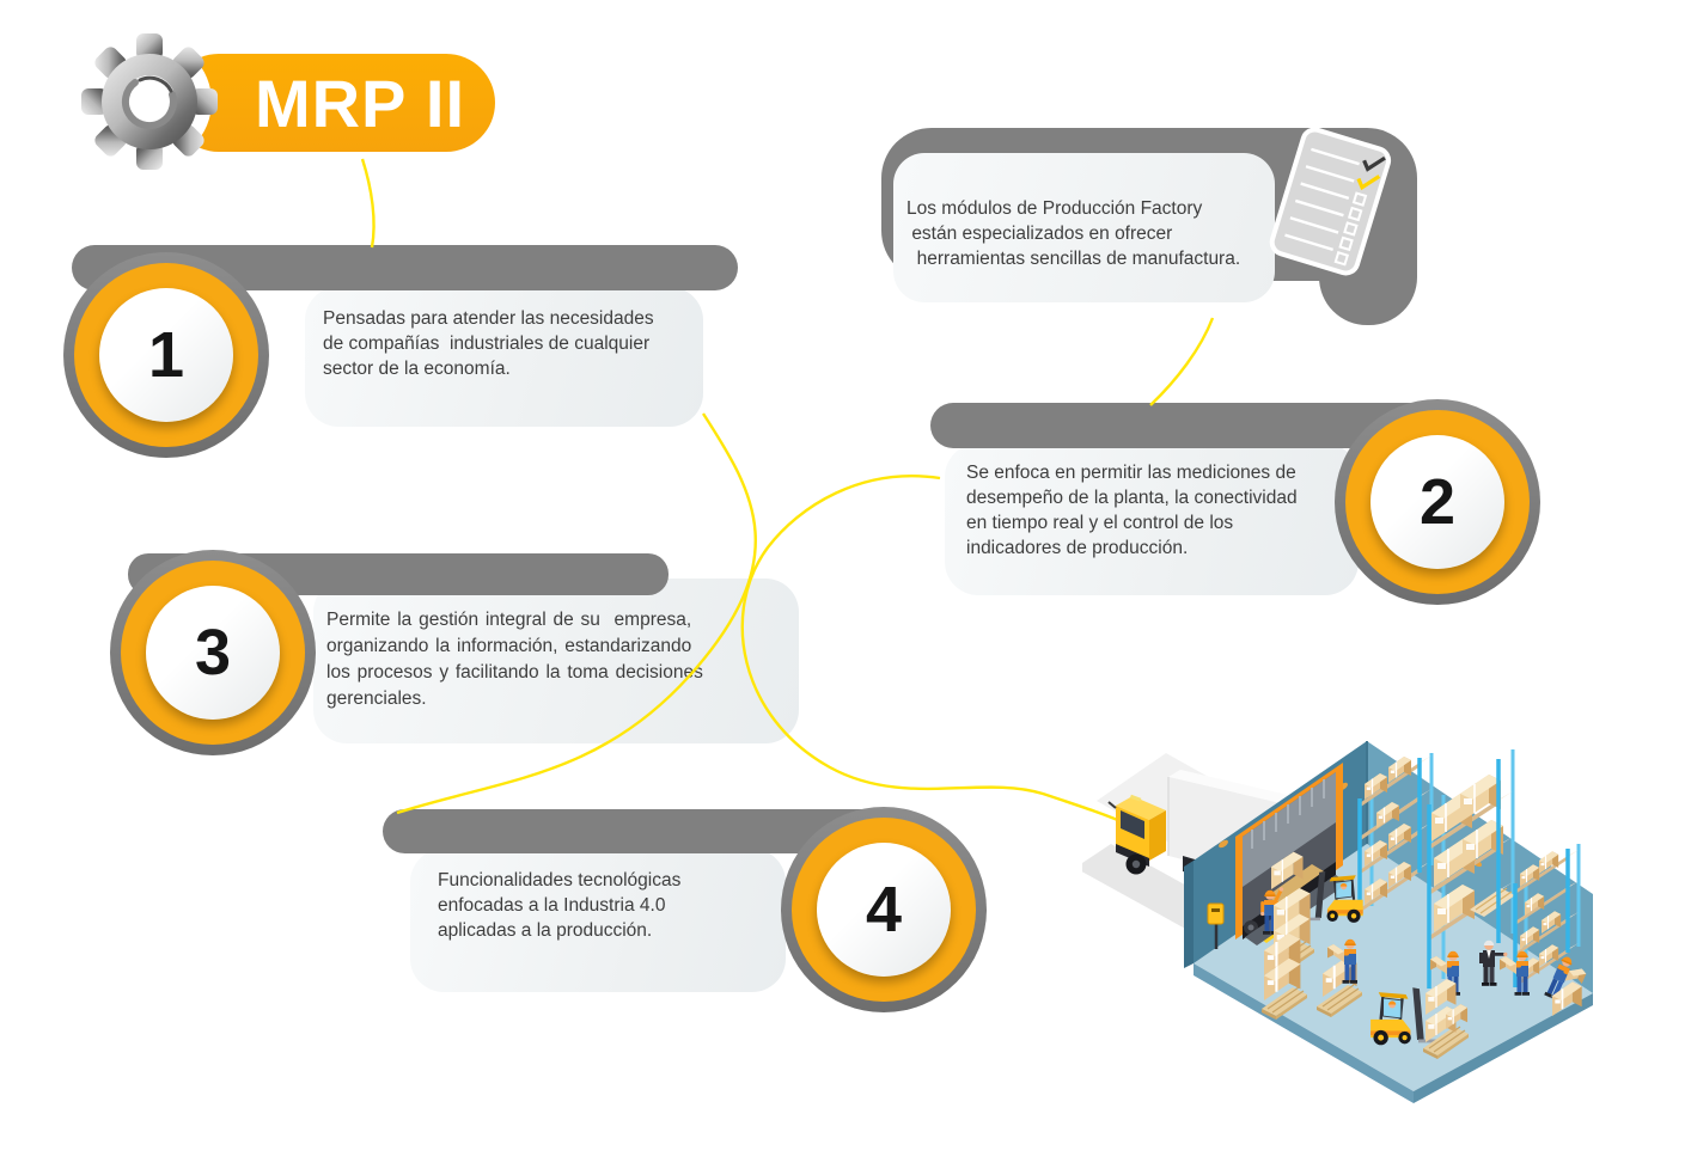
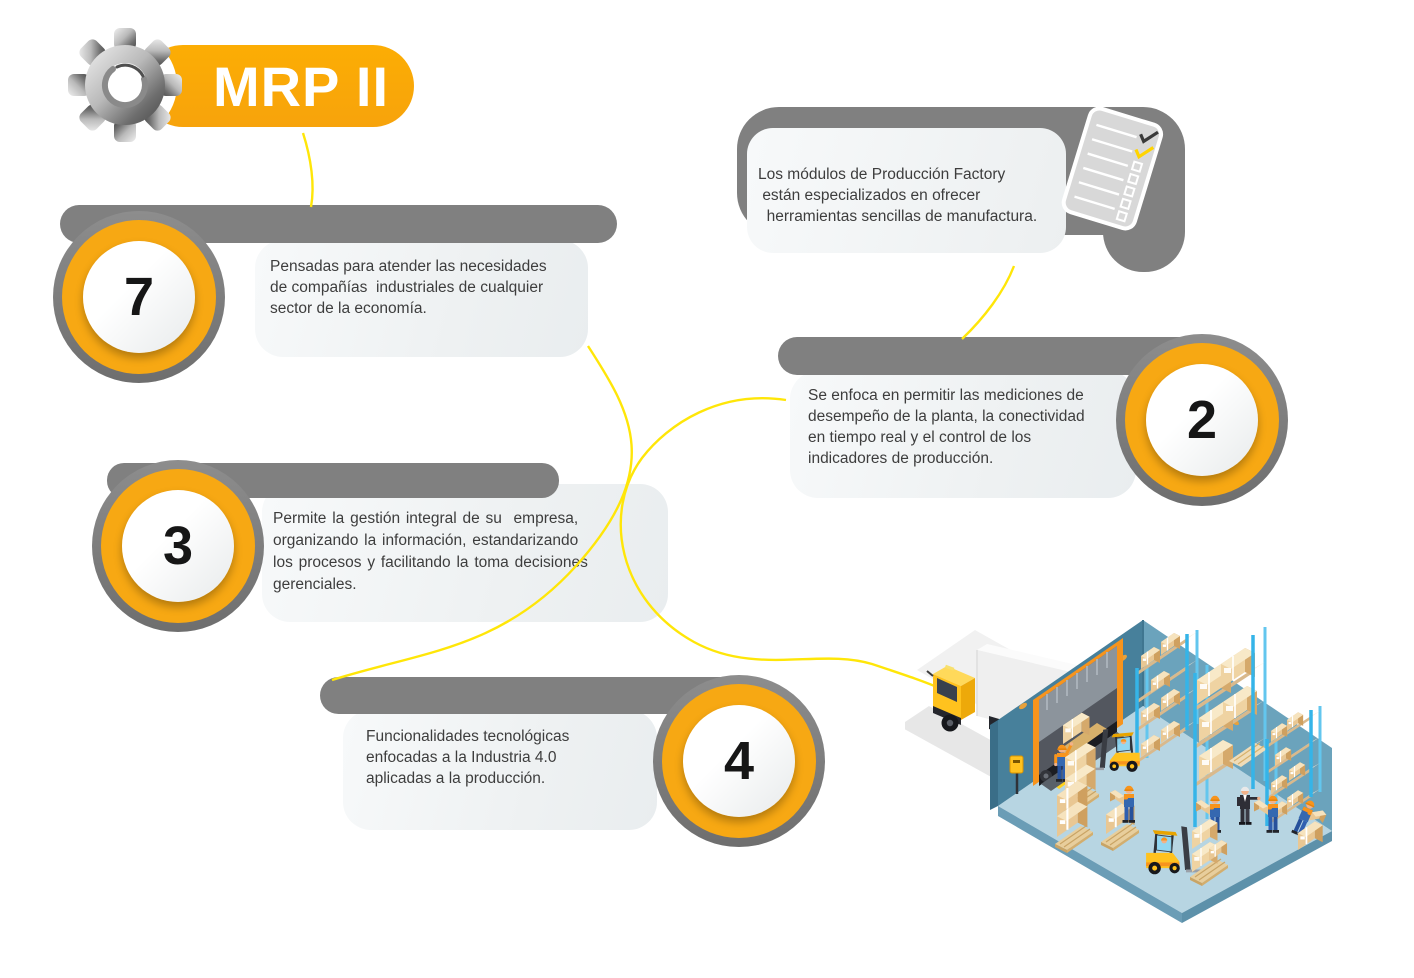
  MRP II
  Los módulos de Producción Factory
  están especializados en ofrecer
  herramientas sencillas de manufactura.
  Pensadas para atender las necesidades
  de compañías industriales de cualquier
  sector de la economía.
- 1
+ 7
  Se enfoca en permitir las mediciones de
  desempeño de la planta, la conectividad
  en tiempo real y el control de los
  indicadores de producción.
  2
  Permite la gestión integral de su empresa,
  organizando la información, estandarizando
  los procesos y facilitando la toma decisiones
  gerenciales.
  3
  Funcionalidades tecnológicas
  enfocadas a la Industria 4.0
  aplicadas a la producción.
  4
